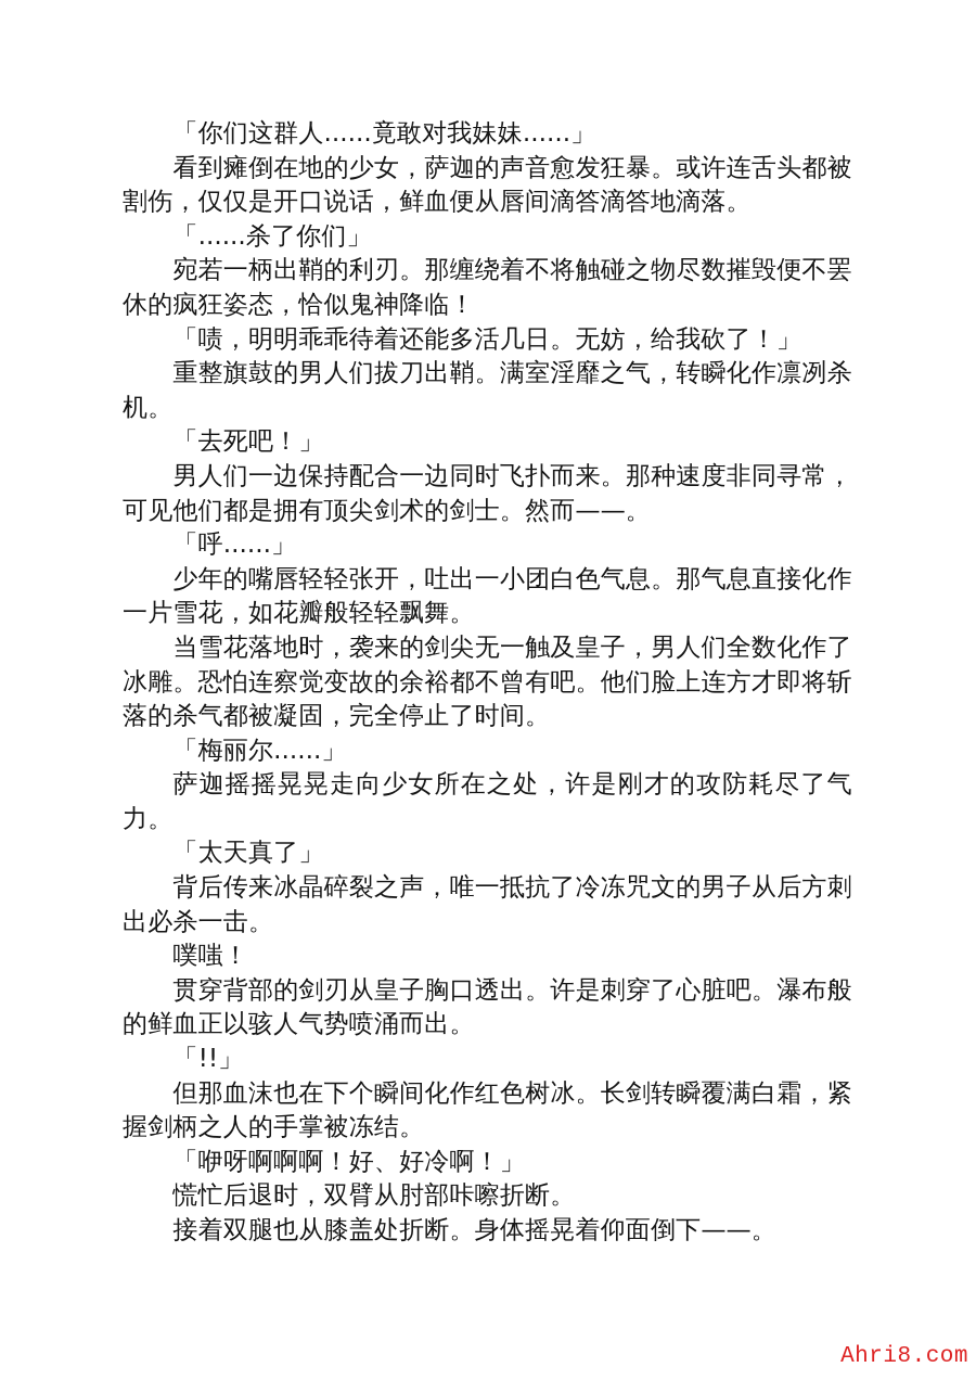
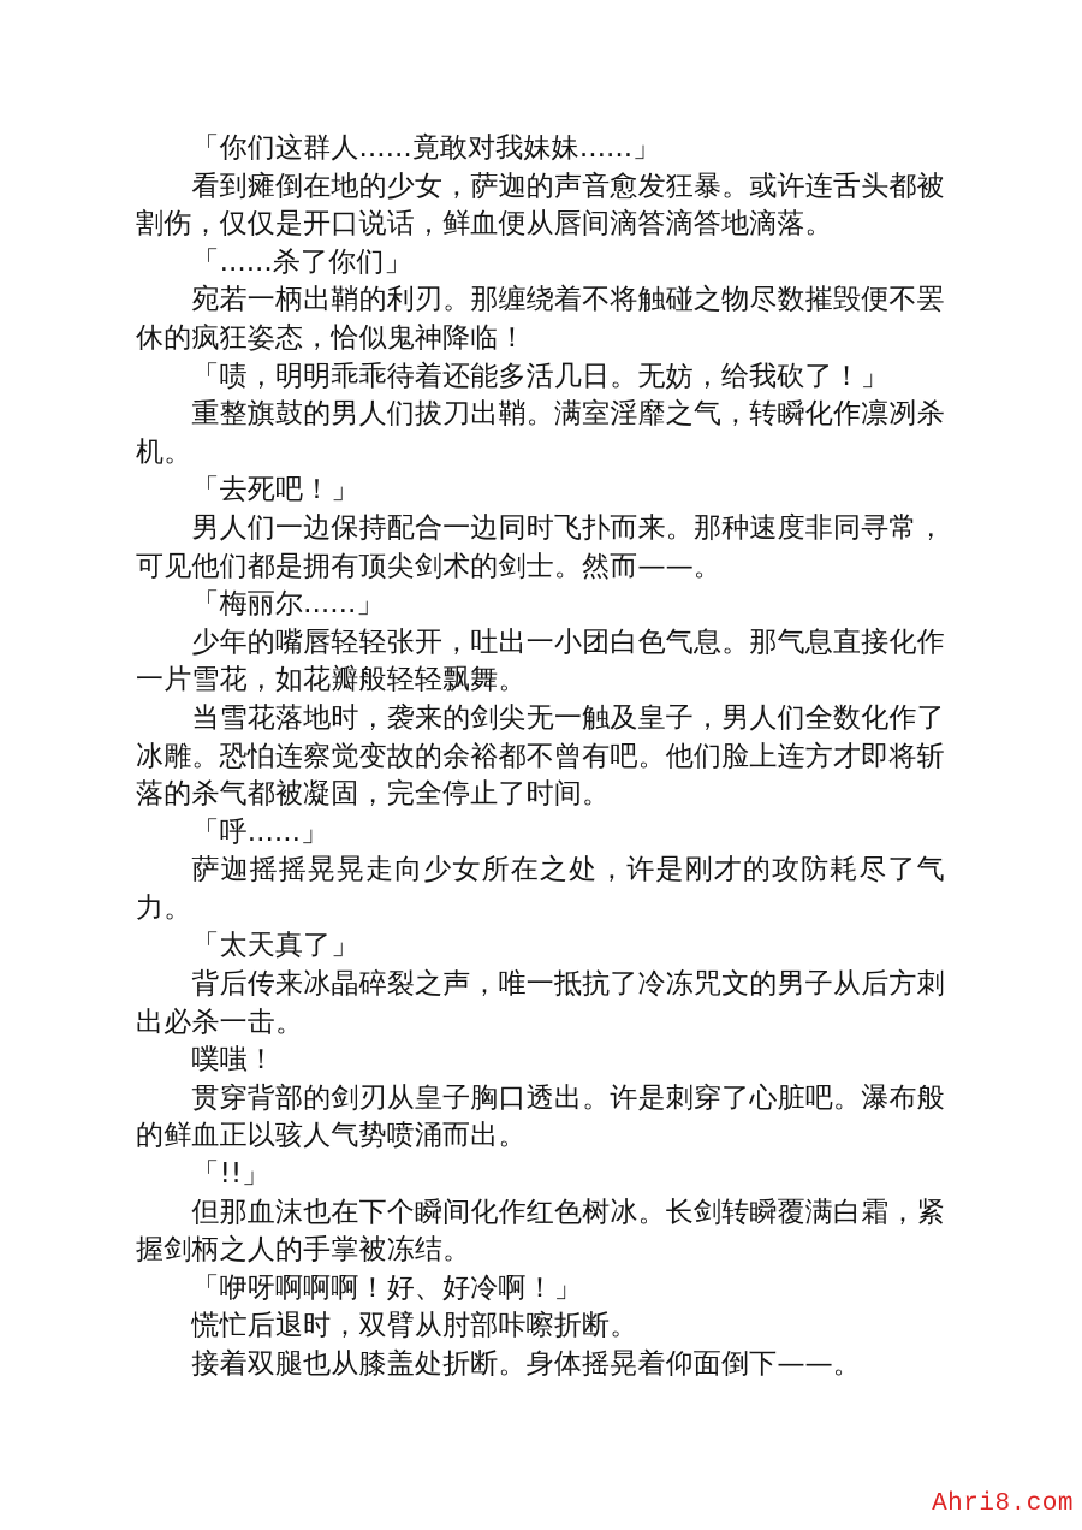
  「你们这群人......竟敢对我妹妹......」
  看到瘫倒在地的少女，萨迦的声音愈发狂暴。或许连舌头都被割伤，仅仅是开口说话，鲜血便从唇间滴答滴答地滴落。
  「......杀了你们」
  宛若一柄出鞘的利刃。那缠绕着不将触碰之物尽数摧毁便不罢休的疯狂姿态，恰似鬼神降临！
  「啧，明明乖乖待着还能多活几日。无妨，给我砍了！」
  重整旗鼓的男人们拔刀出鞘。满室淫靡之气，转瞬化作凛冽杀机。
  「去死吧！」
  男人们一边保持配合一边同时飞扑而来。那种速度非同寻常，可见他们都是拥有顶尖剑术的剑士。然而——。
- 「呼......」
+ 「梅丽尔......」
  少年的嘴唇轻轻张开，吐出一小团白色气息。那气息直接化作一片雪花，如花瓣般轻轻飘舞。
  当雪花落地时，袭来的剑尖无一触及皇子，男人们全数化作了冰雕。恐怕连察觉变故的余裕都不曾有吧。他们脸上连方才即将斩落的杀气都被凝固，完全停止了时间。
- 「梅丽尔......」
+ 「呼......」
  萨迦摇摇晃晃走向少女所在之处，许是刚才的攻防耗尽了气力。
  「太天真了」
  背后传来冰晶碎裂之声，唯一抵抗了冷冻咒文的男子从后方刺出必杀一击。
  噗嗤！
  贯穿背部的剑刃从皇子胸口透出。许是刺穿了心脏吧。瀑布般的鲜血正以骇人气势喷涌而出。
  「!!」
  但那血沫也在下个瞬间化作红色树冰。长剑转瞬覆满白霜，紧握剑柄之人的手掌被冻结。
  「咿呀啊啊啊！好、好冷啊！」
  慌忙后退时，双臂从肘部咔嚓折断。
  接着双腿也从膝盖处折断。身体摇晃着仰面倒下——。
  Ahri8.com
